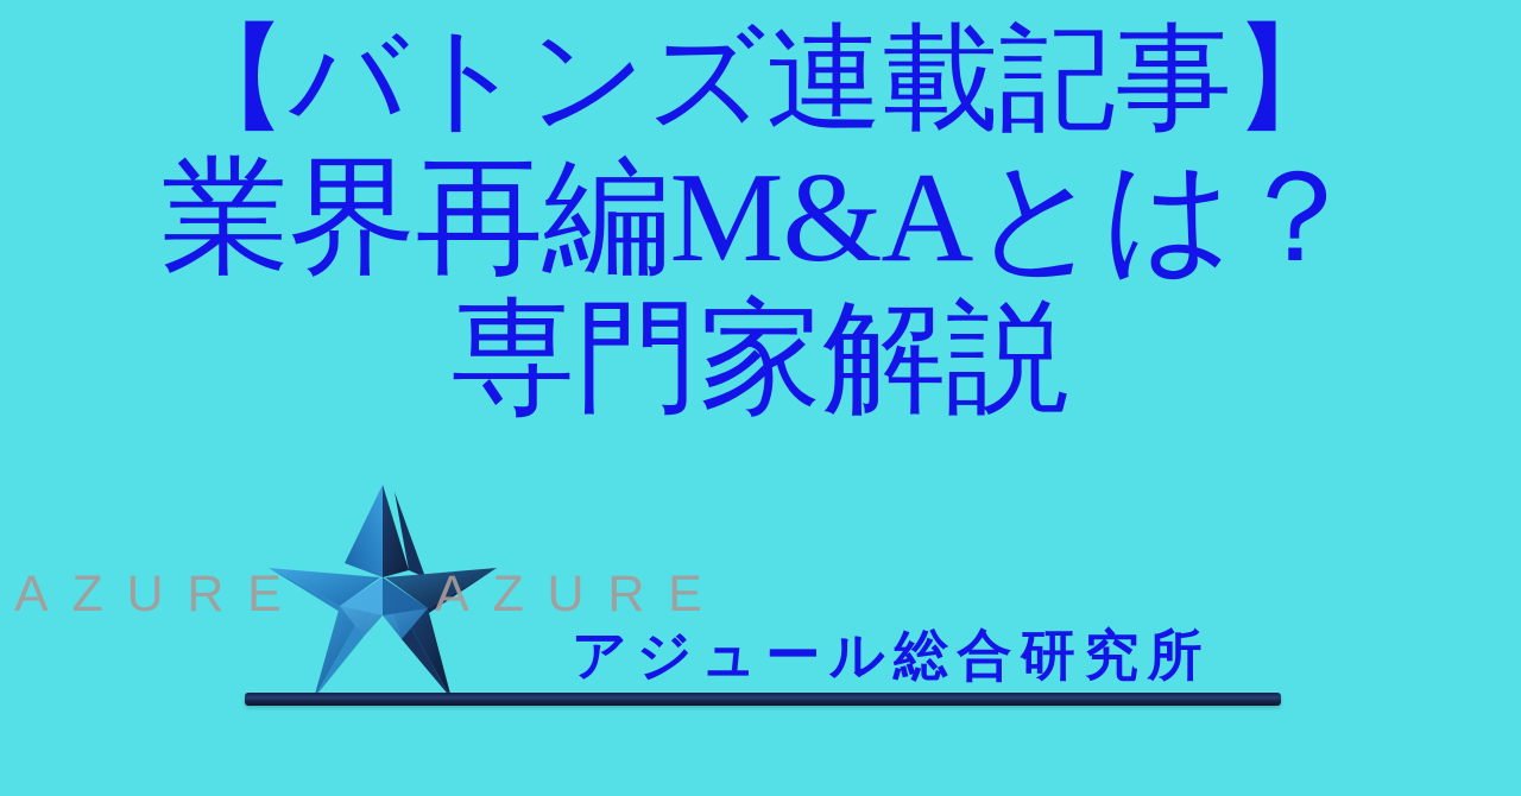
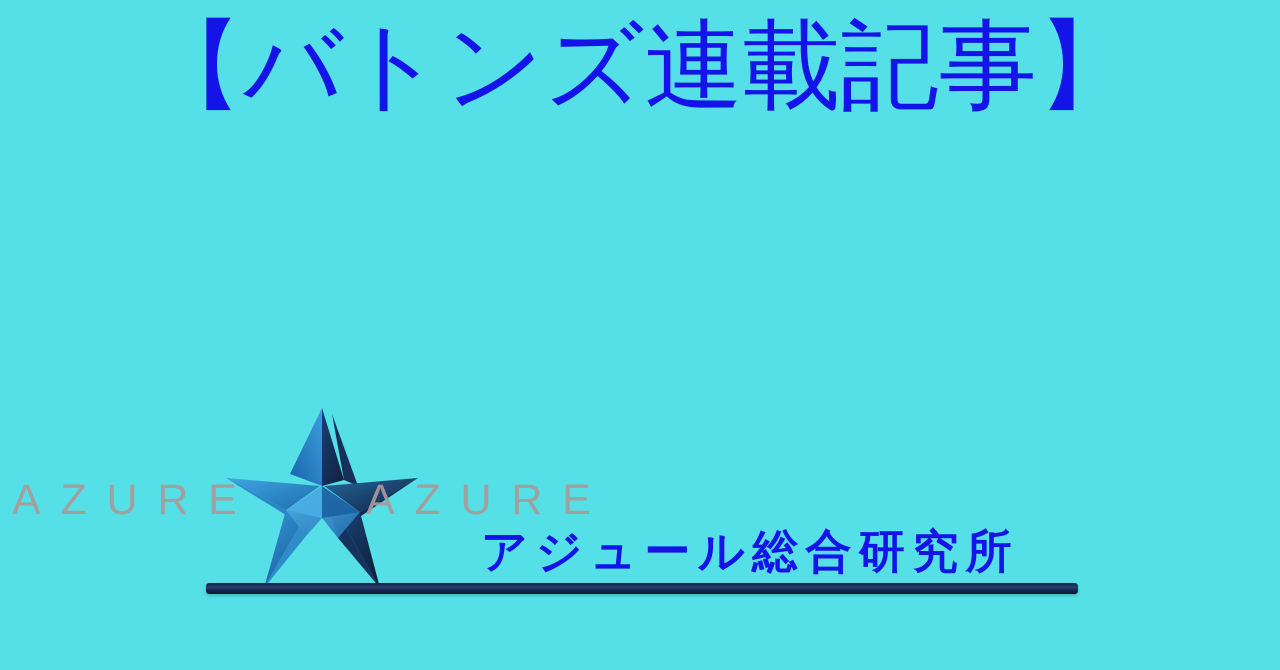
  【バトンズ連載記事】
- 業界再編M&Aとは？
- 専門家解説
  AZURE
  AZURE
  アジュール総合研究所
